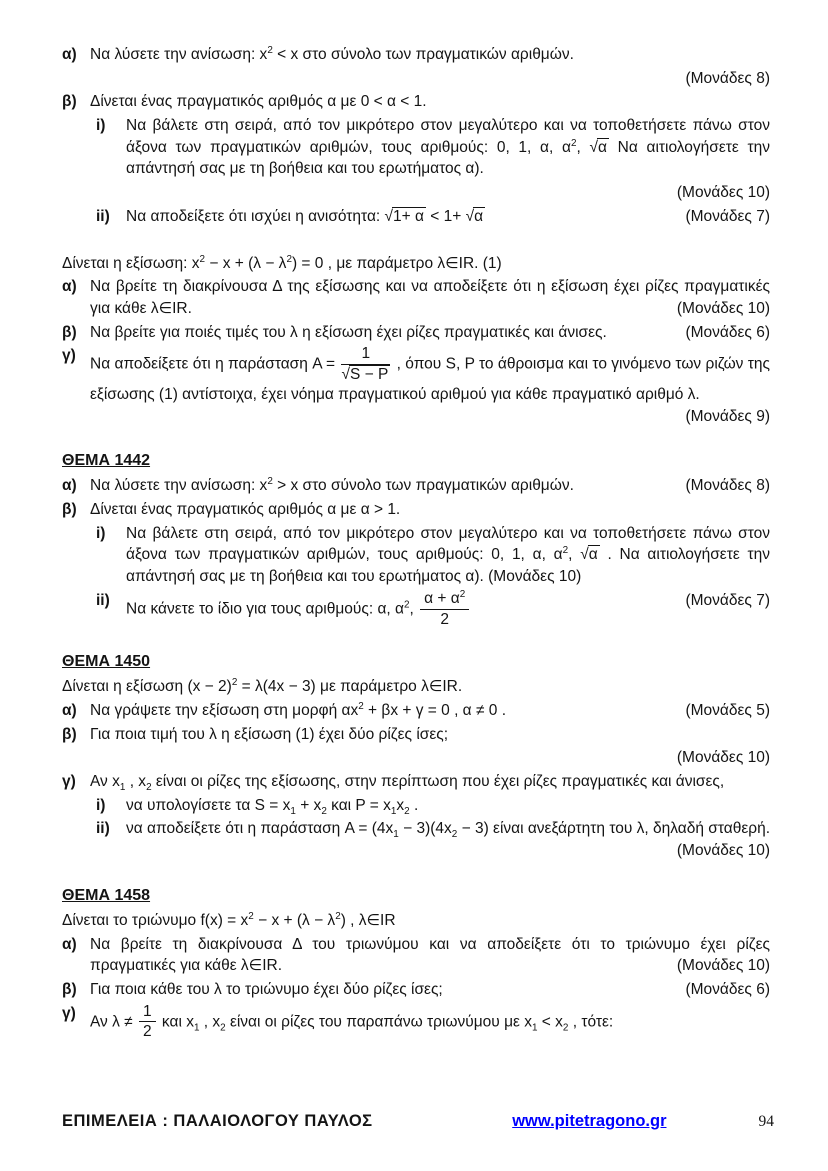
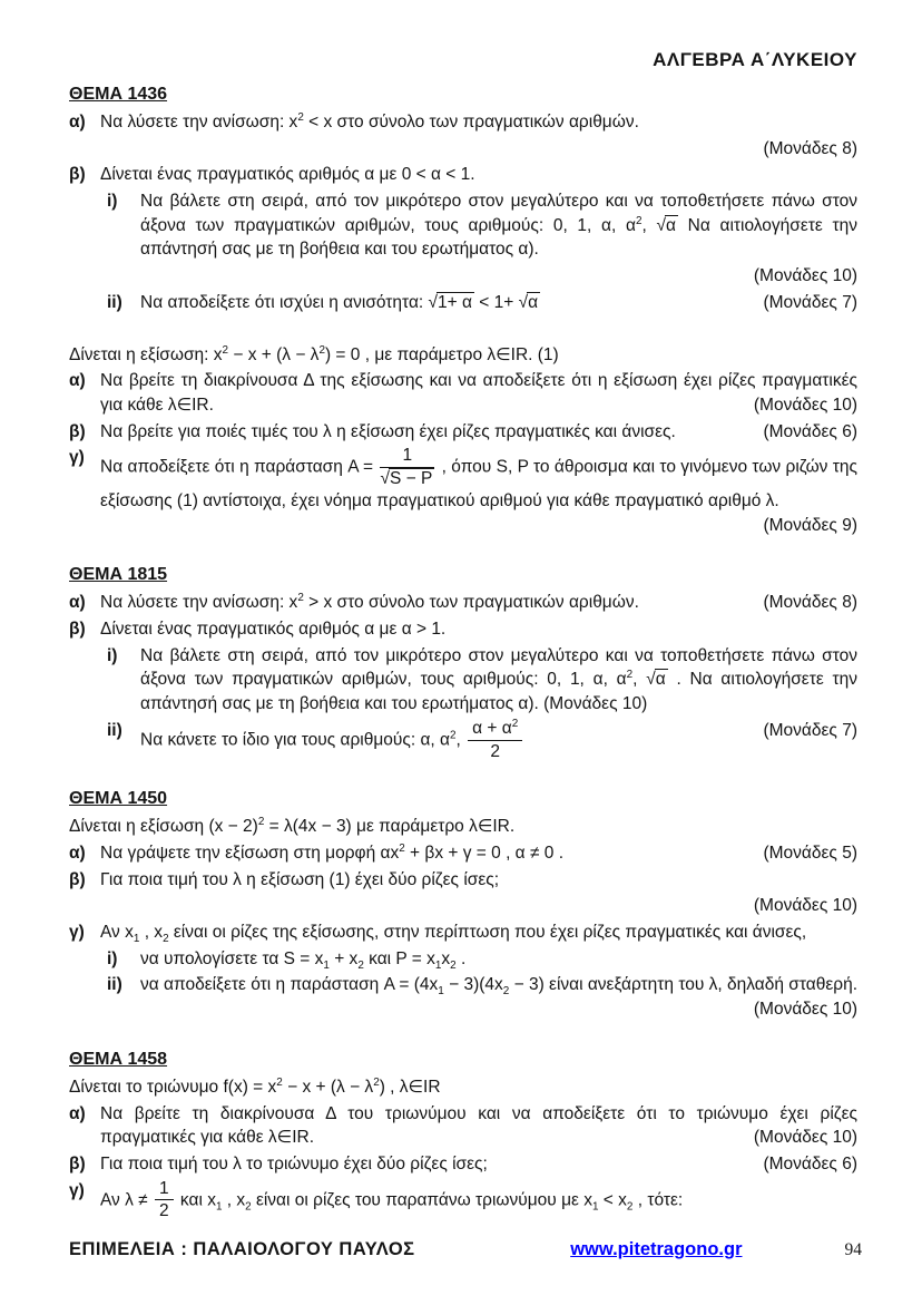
+ ΑΛΓΕΒΡΑ Α΄ΛΥΚΕΙΟΥ
+ ΘΕΜΑ 1436
  α)
  Να λύσετε την ανίσωση: x2 < x στο σύνολο των πραγματικών αριθμών.
  (Μονάδες 8)
  β)
  Δίνεται ένας πραγματικός αριθμός α με 0 < α < 1.
  i)
  Να βάλετε στη σειρά, από τον μικρότερο στον μεγαλύτερο και να τοποθετήσετε πάνω στον άξονα των πραγματικών αριθμών, τους αριθμούς: 0, 1, α, α2, √α Να αιτιολογήσετε την απάντησή σας με τη βοήθεια και του ερωτήματος α).
  (Μονάδες 10)
  ii)
  Να αποδείξετε ότι ισχύει η ανισότητα: √1+ α < 1+ √α
  (Μονάδες 7)
  Δίνεται η εξίσωση: x2 − x + (λ − λ2) = 0 , με παράμετρο λ∈IR. (1)
  α)
  Να βρείτε τη διακρίνουσα Δ της εξίσωσης και να αποδείξετε ότι η εξίσωση έχει ρίζες πραγματικές για κάθε λ∈IR.
  (Μονάδες 10)
  β)
  Να βρείτε για ποιές τιμές του λ η εξίσωση έχει ρίζες πραγματικές και άνισες.
  (Μονάδες 6)
  γ)
  Να αποδείξετε ότι η παράσταση A =
  1
  √S − P
  , όπου S, P το άθροισμα και το γινόμενο των ριζών της εξίσωσης (1) αντίστοιχα, έχει νόημα πραγματικού αριθμού για κάθε πραγματικό αριθμό λ.
  (Μονάδες 9)
- ΘΕΜΑ 1442
+ ΘΕΜΑ 1815
  α)
  Να λύσετε την ανίσωση: x2 > x στο σύνολο των πραγματικών αριθμών.
  (Μονάδες 8)
  β)
  Δίνεται ένας πραγματικός αριθμός α με α > 1.
  i)
  Να βάλετε στη σειρά, από τον μικρότερο στον μεγαλύτερο και να τοποθετήσετε πάνω στον άξονα των πραγματικών αριθμών, τους αριθμούς: 0, 1, α, α2, √α . Να αιτιολογήσετε την απάντησή σας με τη βοήθεια και του ερωτήματος α). (Μονάδες 10)
  ii)
  Να κάνετε το ίδιο για τους αριθμούς: α, α2,
  α + α2
  2
  (Μονάδες 7)
  ΘΕΜΑ 1450
  Δίνεται η εξίσωση (x − 2)2 = λ(4x − 3) με παράμετρο λ∈IR.
  α)
  Να γράψετε την εξίσωση στη μορφή αx2 + βx + γ = 0 , α ≠ 0 .
  (Μονάδες 5)
  β)
  Για ποια τιμή του λ η εξίσωση (1) έχει δύο ρίζες ίσες;
  (Μονάδες 10)
  γ)
  Αν x1 , x2 είναι οι ρίζες της εξίσωσης, στην περίπτωση που έχει ρίζες πραγματικές και άνισες,
  i)
  να υπολογίσετε τα S = x1 + x2 και P = x1x2 .
  ii)
  να αποδείξετε ότι η παράσταση A = (4x1 − 3)(4x2 − 3) είναι ανεξάρτητη του λ, δηλαδή σταθερή.
  (Μονάδες 10)
  ΘΕΜΑ 1458
  Δίνεται το τριώνυμο f(x) = x2 − x + (λ − λ2) , λ∈IR
  α)
  Να βρείτε τη διακρίνουσα Δ του τριωνύμου και να αποδείξετε ότι το τριώνυμο έχει ρίζες πραγματικές για κάθε λ∈IR.
  (Μονάδες 10)
  β)
- Για ποια κάθε του λ το τριώνυμο έχει δύο ρίζες ίσες;
+ Για ποια τιμή του λ το τριώνυμο έχει δύο ρίζες ίσες;
  (Μονάδες 6)
  γ)
  Αν λ ≠
  1
  2
  και x1 , x2 είναι οι ρίζες του παραπάνω τριωνύμου με x1 < x2 , τότε:
  ΕΠΙΜΕΛΕΙΑ : ΠΑΛΑΙΟΛΟΓΟΥ ΠΑΥΛΟΣ
  www.pitetragono.gr
  94
